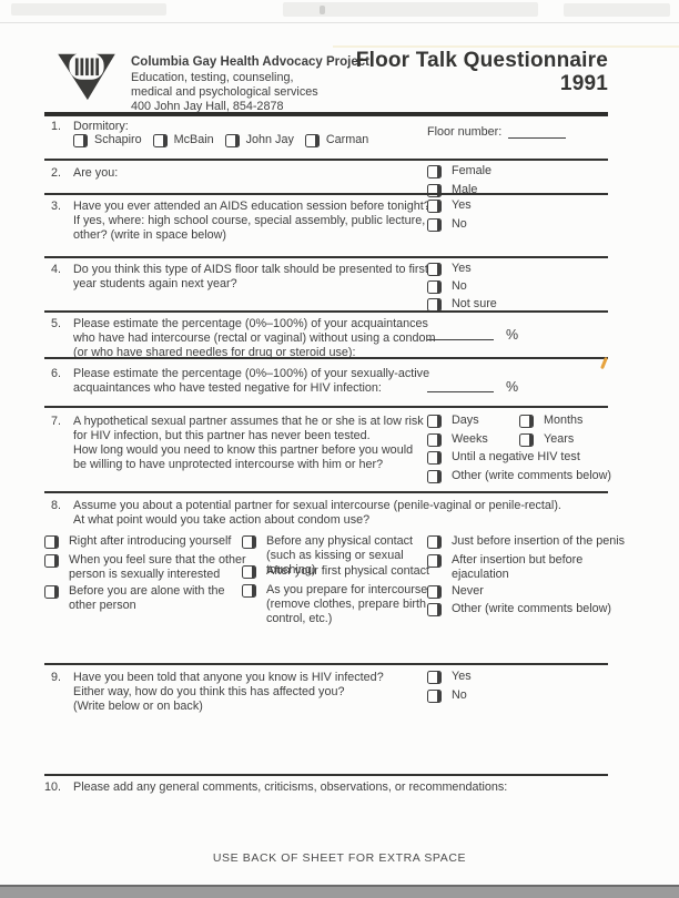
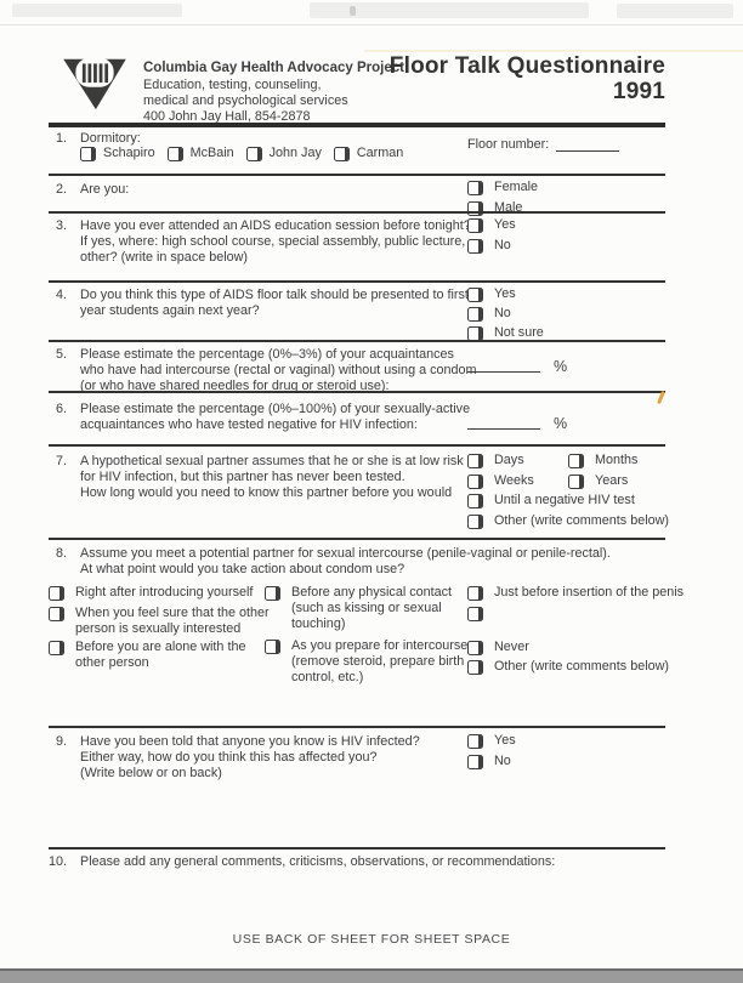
  Columbia Gay Health Advocacy Project
  Education, testing, counseling,
  medical and psychological services
  400 John Jay Hall, 854-2878
  Floor Talk Questionnaire
  1991
  1.
  Dormitory:
  Schapiro
  McBain
  John Jay
  Carman
  Floor number:
  2.
  Are you:
  Female
  Male
  3.
  Have you ever attended an AIDS education session before tonight
  If yes, where: high school course, special assembly, public lecture,
  other? (write in space below)
  Yes
  No
  4.
  Do you think this type of AIDS floor talk should be presented to firs
  year students again next year?
  Yes
  No
  Not sure
  5.
- Please estimate the percentage (0%–100%) of your acquaintances
+ Please estimate the percentage (0%–3%) of your acquaintances
  who have had intercourse (rectal or vaginal) without using a condom
  (or who have shared needles for drug or steroid use):
  %
  6.
  Please estimate the percentage (0%–100%) of your sexually-active
  acquaintances who have tested negative for HIV infection:
  %
  7.
  A hypothetical sexual partner assumes that he or she is at low risk
  for HIV infection, but this partner has never been tested.
  How long would you need to know this partner before you would
- be willing to have unprotected intercourse with him or her?
  Days
  Weeks
  Months
  Years
  Until a negative HIV test
  Other (write comments below)
  8.
- Assume you about a potential partner for sexual intercourse (penile-vaginal or penile-rectal).
+ Assume you meet a potential partner for sexual intercourse (penile-vaginal or penile-rectal).
  At what point would you take action about condom use?
  Right after introducing yourself
  When you feel sure that the other person is sexually interested
  Before you are alone with the other person
  Before any physical contact (such as kissing or sexual touching)
- After your first physical contact
- As you prepare for intercourse (remove clothes, prepare birth control, etc.)
+ As you prepare for intercourse (remove steroid, prepare birth control, etc.)
  Just before insertion of the penis
- After insertion but before ejaculation
  Never
  Other (write comments below)
  9.
  Have you been told that anyone you know is HIV infected?
  Either way, how do you think this has affected you?
  (Write below or on back)
  Yes
  No
  10.
  Please add any general comments, criticisms, observations, or recommendations:
- USE BACK OF SHEET FOR EXTRA SPACE
+ USE BACK OF SHEET FOR SHEET SPACE
